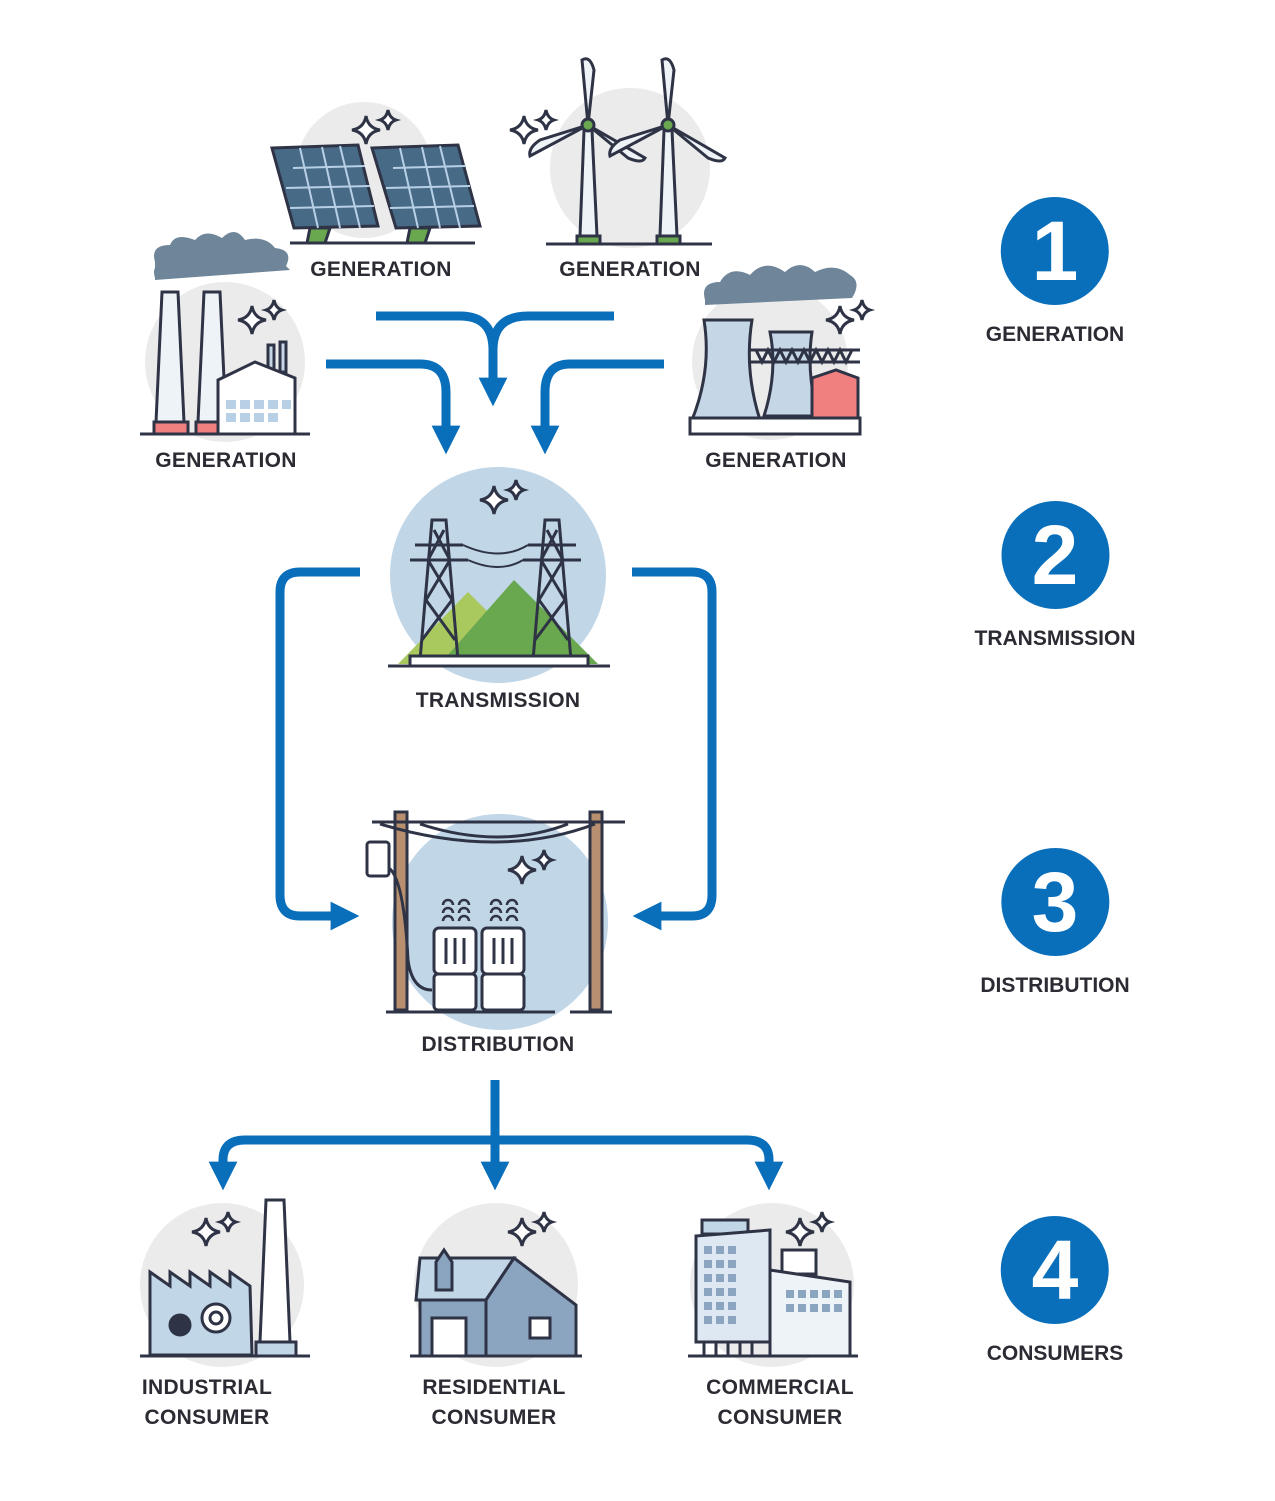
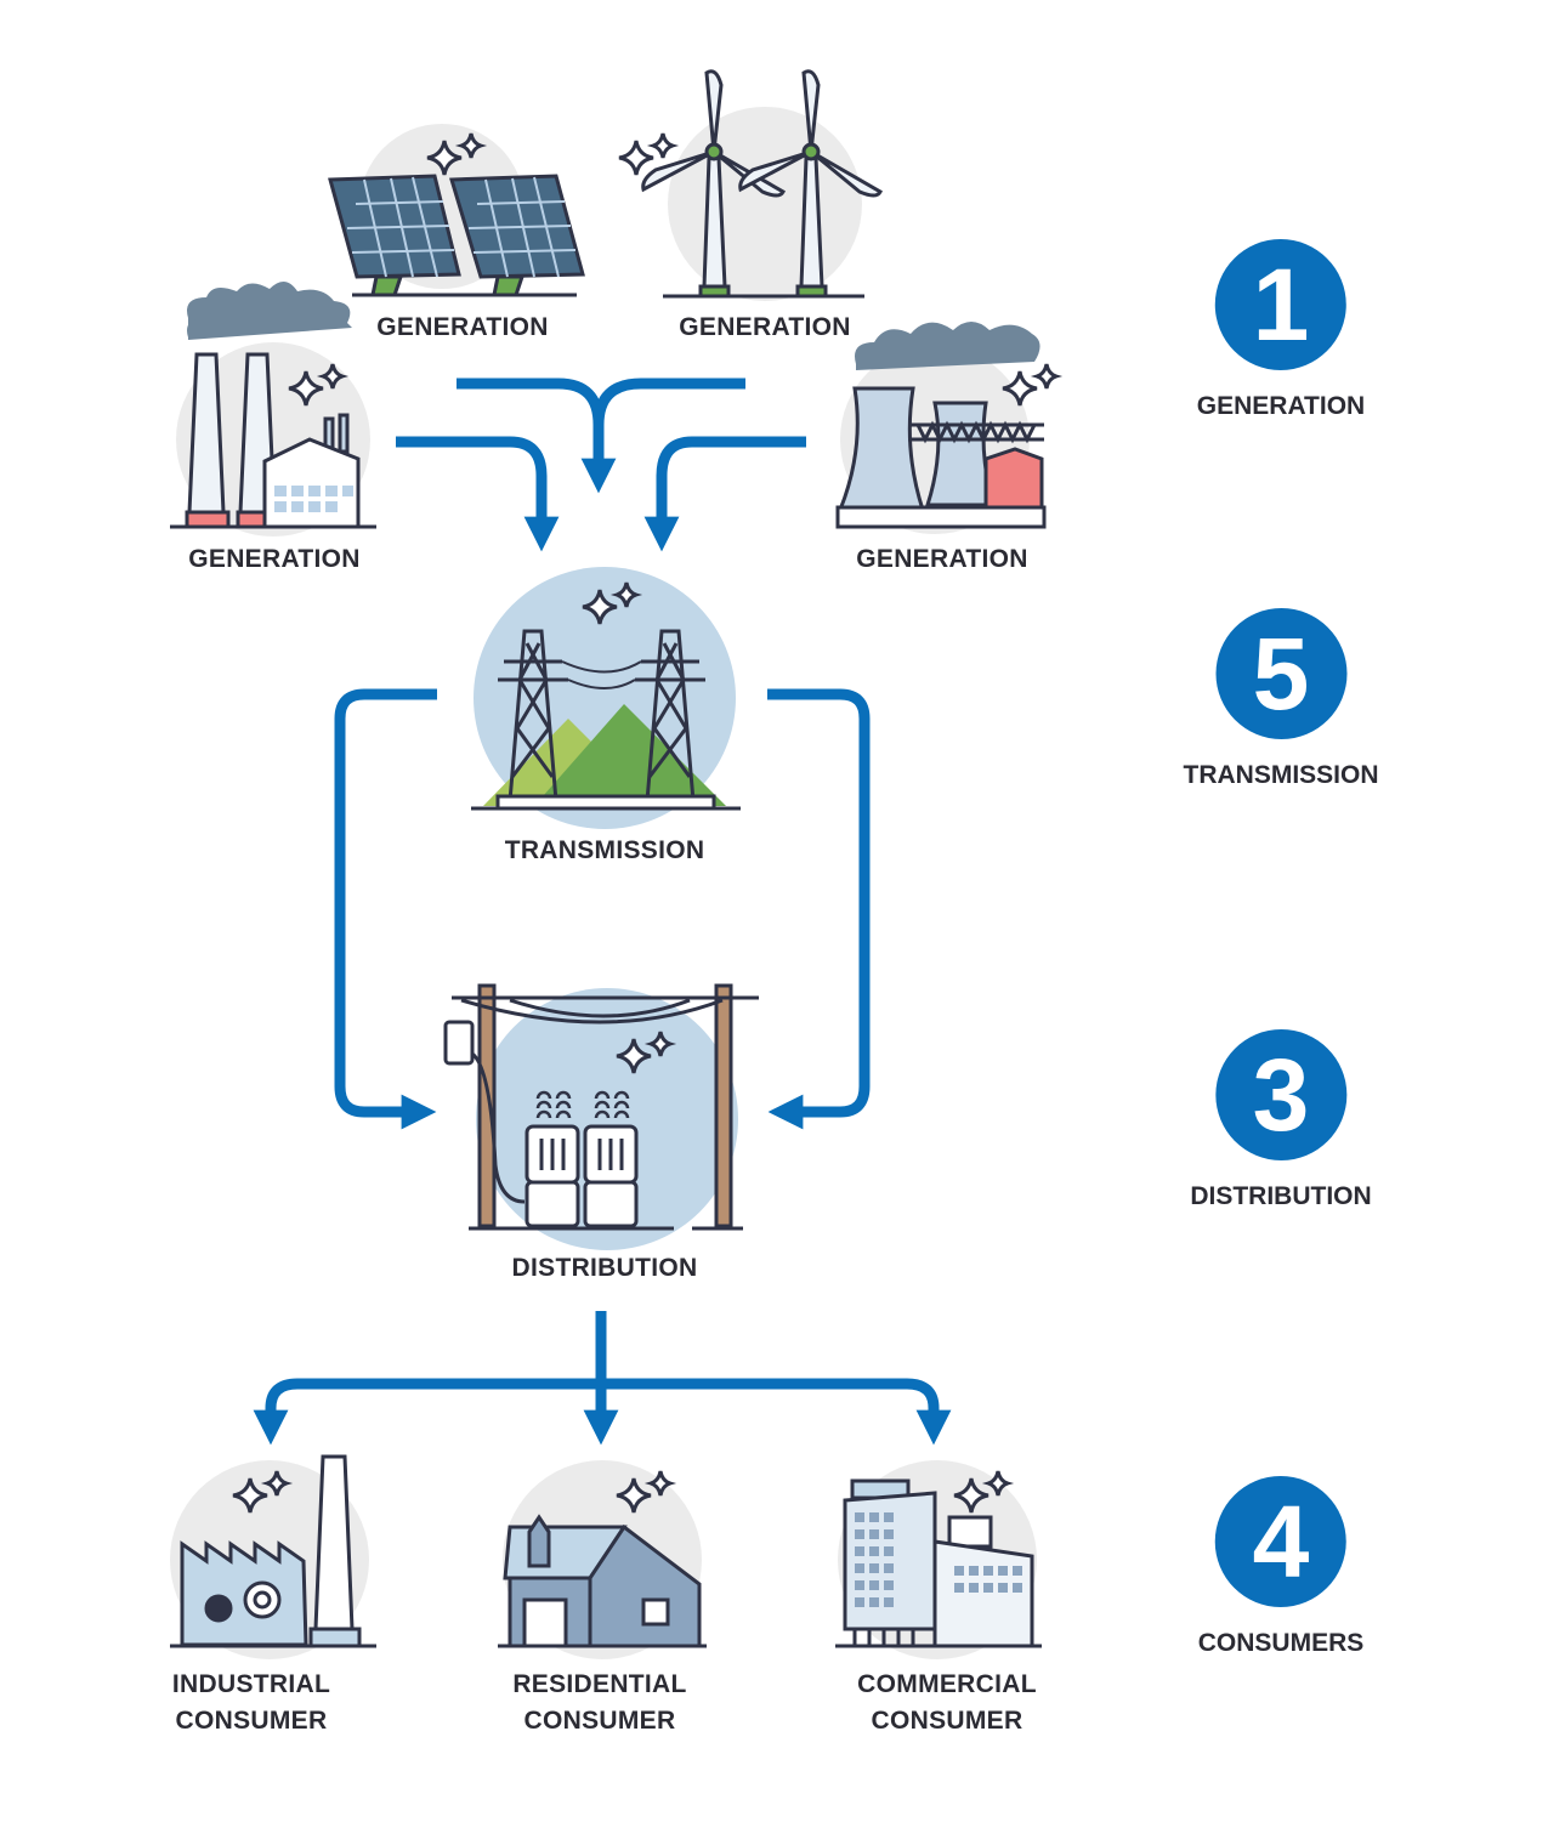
  GENERATION
  GENERATION
  GENERATION
  GENERATION
  TRANSMISSION
  DISTRIBUTION
  INDUSTRIAL
  CONSUMER
  RESIDENTIAL
  CONSUMER
  COMMERCIAL
  CONSUMER
  1
  GENERATION
- 2
+ 5
  TRANSMISSION
  3
  DISTRIBUTION
  4
  CONSUMERS
